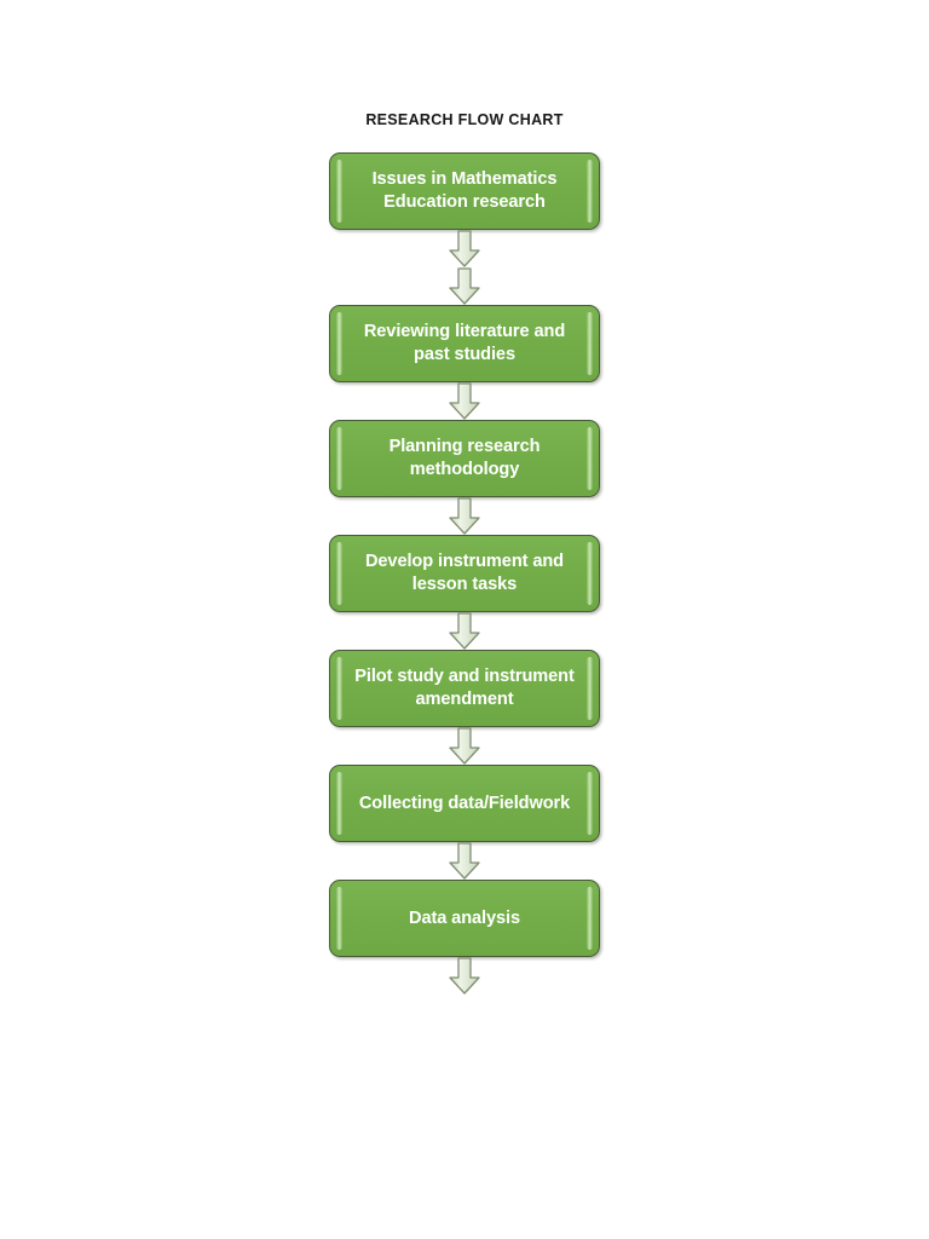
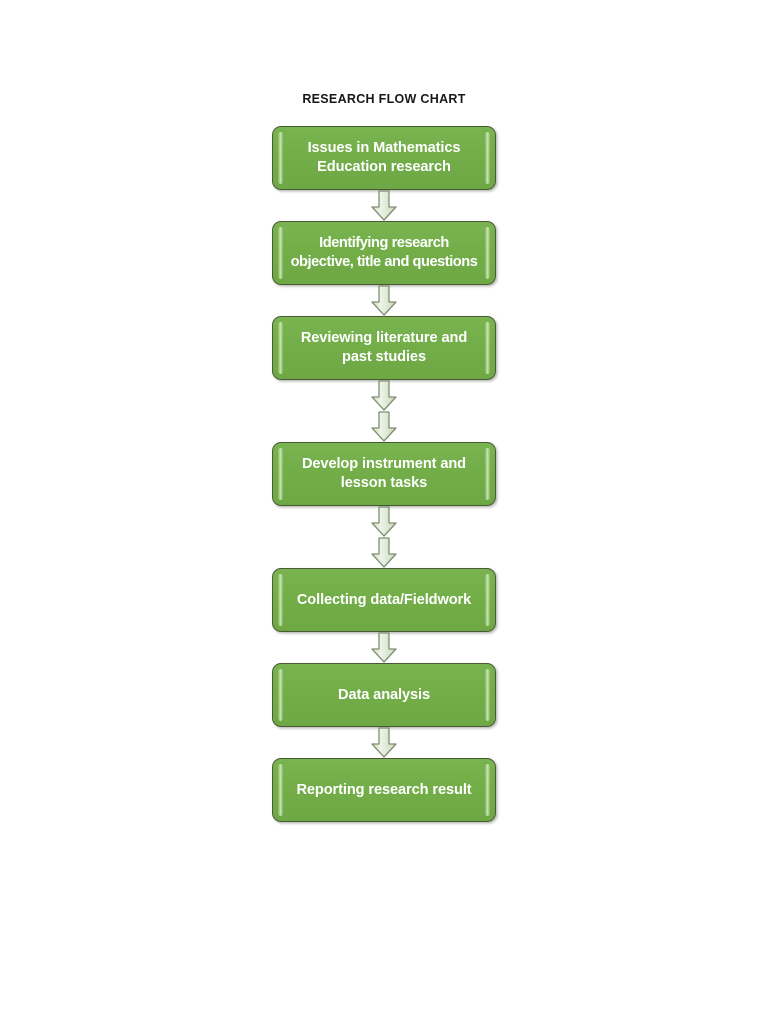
  RESEARCH FLOW CHART
  Issues in Mathematics
  Education research
+ Identifying research
+ objective, title and questions
  Reviewing literature and
  past studies
- Planning research
- methodology
  Develop instrument and
  lesson tasks
- Pilot study and instrument
- amendment
  Collecting data/Fieldwork
  Data analysis
+ Reporting research result
